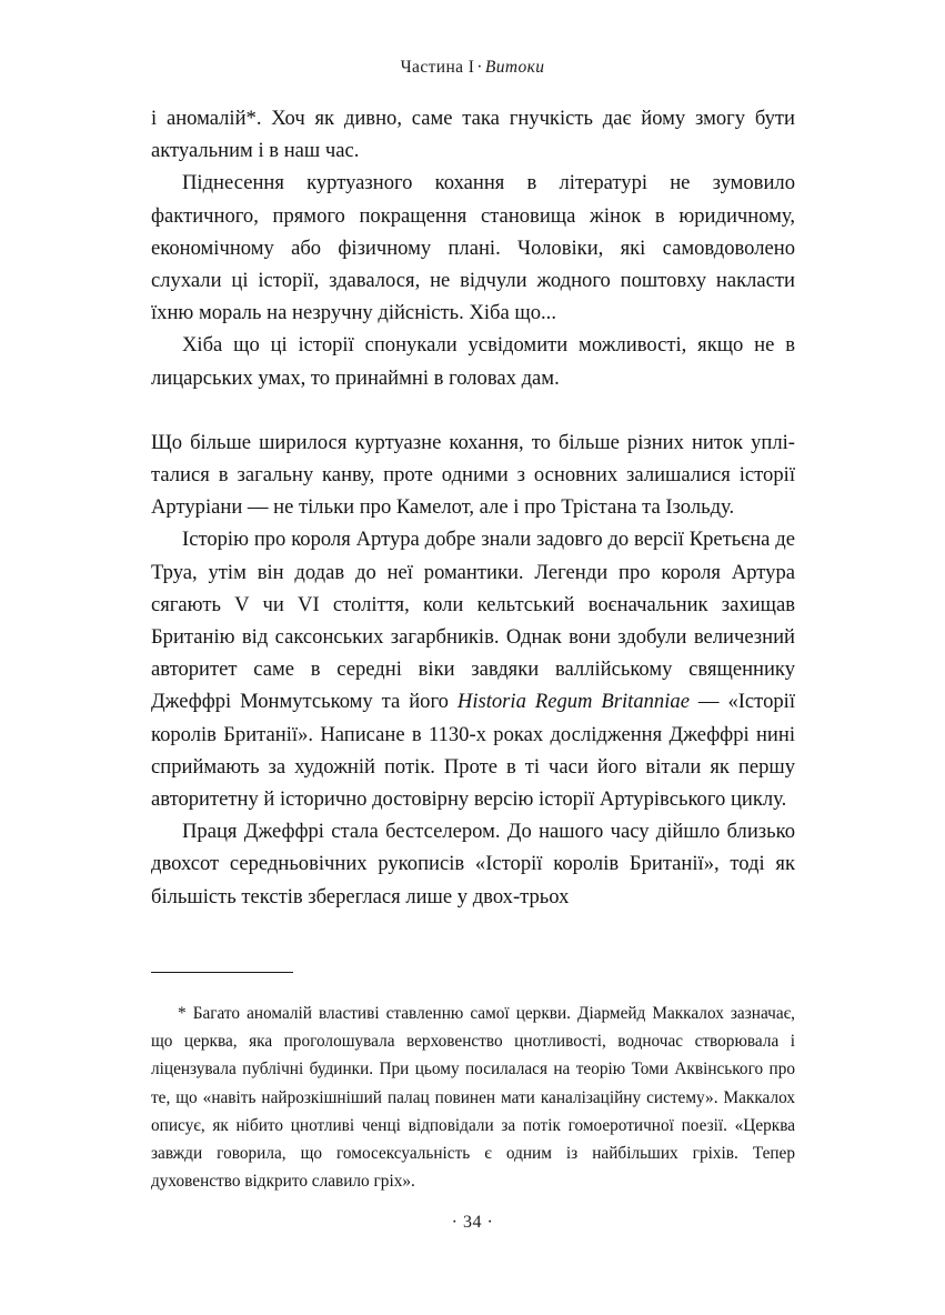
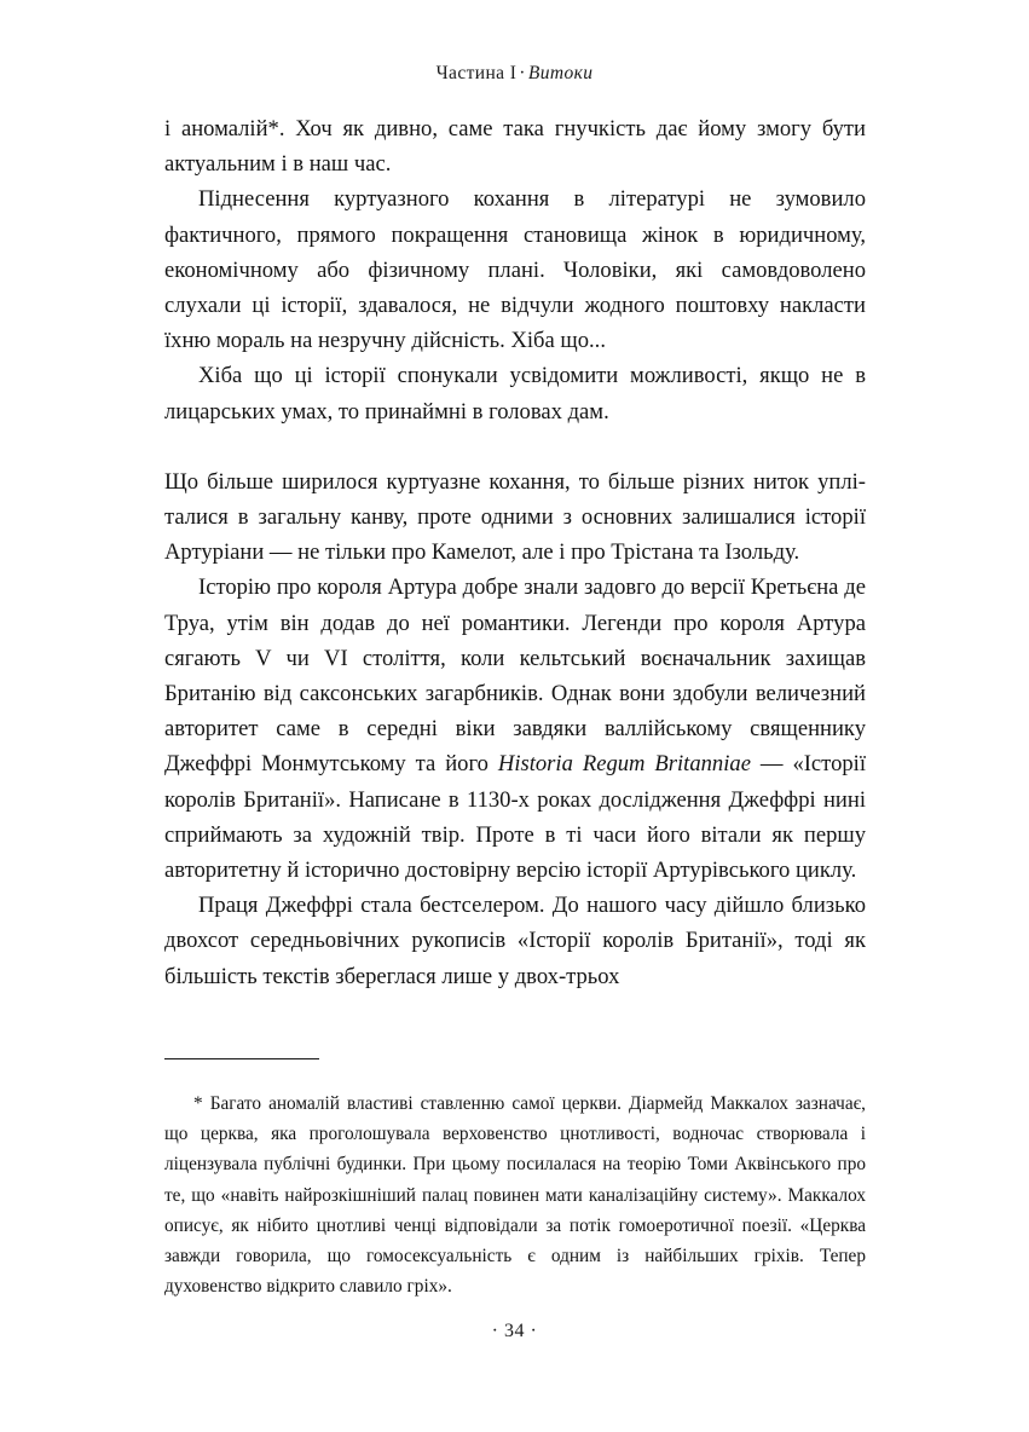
  Частина I·Витоки
  і аномалій*. Хоч як дивно, саме така гнучкість дає йому змогу бути актуальним і в наш час.
  Піднесення куртуазного кохання в літературі не зумовило фактичного, прямого покращення становища жінок в юридичному, економічному або фізичному плані. Чоловіки, які самовдоволено слухали ці історії, здавалося, не відчули жодного поштовху накласти їхню мораль на незручну дійсність. Хіба що...
  Хіба що ці історії спонукали усвідомити можливості, якщо не в лицарських умах, то принаймні в головах дам.
  Що більше ширилося куртуазне кохання, то більше різних ниток уплі­талися в загальну канву, проте одними з основних залишалися історії Артуріани — не тільки про Камелот, але і про Трістана та Ізольду.
- Історію про короля Артура добре знали задовго до версії Кретьєна де Труа, утім він додав до неї романтики. Легенди про короля Артура сягають V чи VI століття, коли кельтський воєначальник захищав Британію від саксонських загарбників. Однак вони здобули величезний авторитет саме в середні віки завдяки валлійському священнику Джеффрі Монмутському та його Historia Regum Britanniae — «Історії королів Британії». Написане в 1130-х роках дослідження Джеффрі нині сприймають за художній потік. Проте в ті часи його вітали як першу авторитетну й історично достовірну версію історії Артурівського циклу.
+ Історію про короля Артура добре знали задовго до версії Кретьєна де Труа, утім він додав до неї романтики. Легенди про короля Артура сягають V чи VI століття, коли кельтський воєначальник захищав Британію від саксонських загарбників. Однак вони здобули величезний авторитет саме в середні віки завдяки валлійському священнику Джеффрі Монмутському та його Historia Regum Britanniae — «Історії королів Британії». Написане в 1130-х роках дослідження Джеффрі нині сприймають за художній твір. Проте в ті часи його вітали як першу авторитетну й історично достовірну версію історії Артурівського циклу.
  Праця Джеффрі стала бестселером. До нашого часу дійшло близько двохсот середньовічних рукописів «Історії королів Британії», тоді як більшість текстів збереглася лише у двох-трьох
  * Багато аномалій властиві ставленню самої церкви. Діармейд Маккалох зазначає, що церква, яка проголошувала верховенство цнотливості, водночас створювала і ліцензувала публічні будинки. При цьому посилалася на теорію Томи Аквінського про те, що «навіть найрозкішніший палац повинен мати каналізаційну систему». Маккалох описує, як нібито цнотливі ченці відповідали за потік гомоеротичної поезії. «Церква завжди говорила, що гомосексуальність є одним із найбільших гріхів. Тепер духовенство відкрито славило гріх».
  · 34 ·
